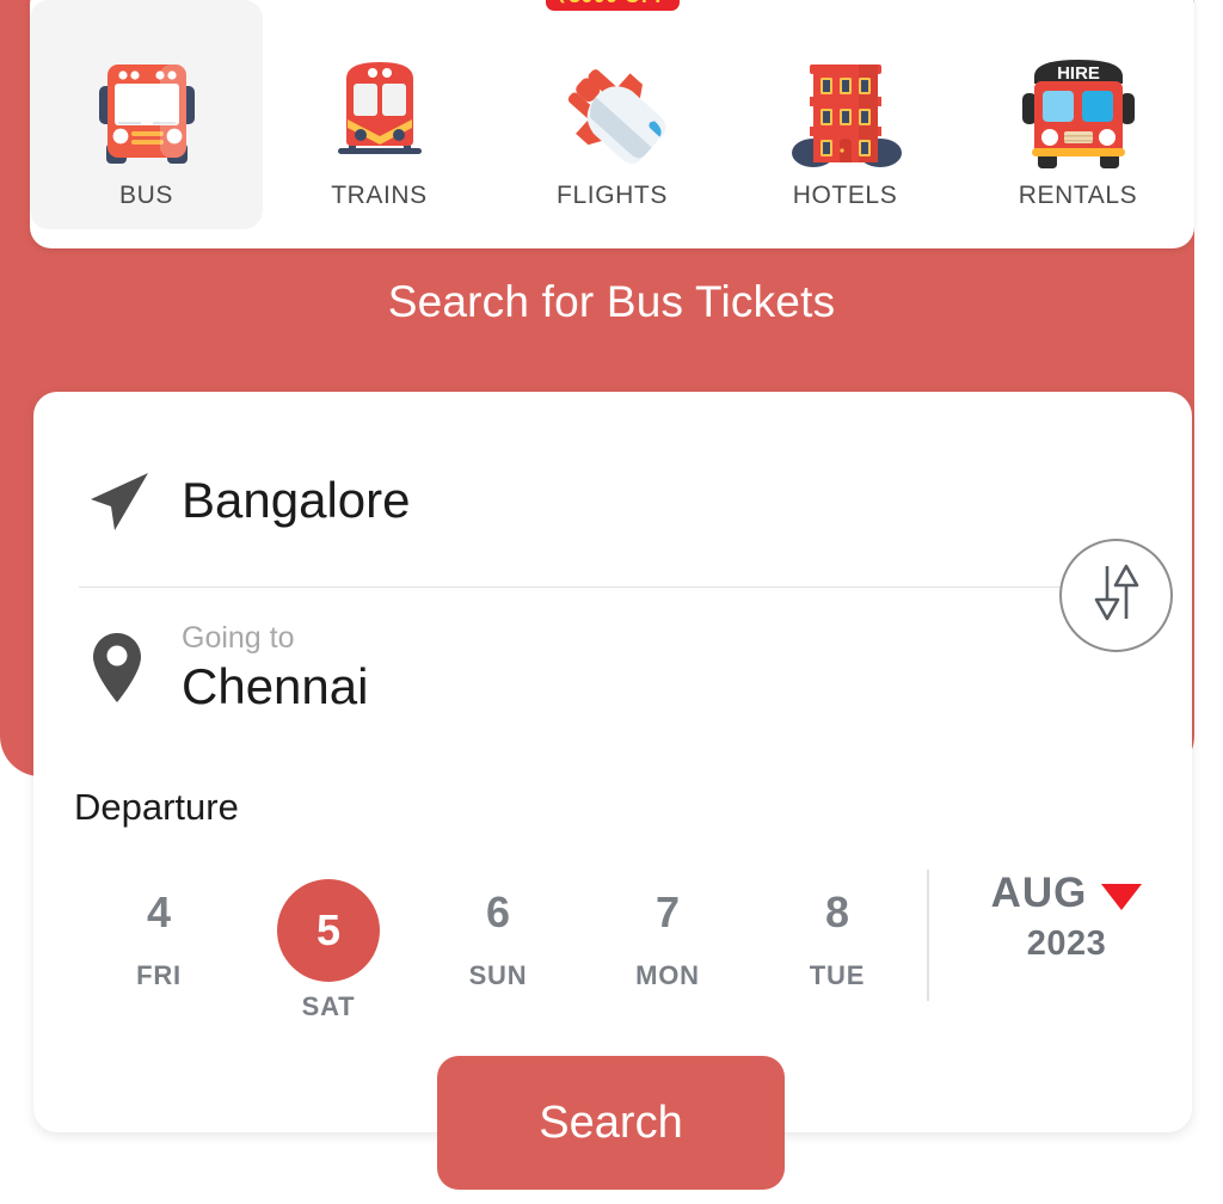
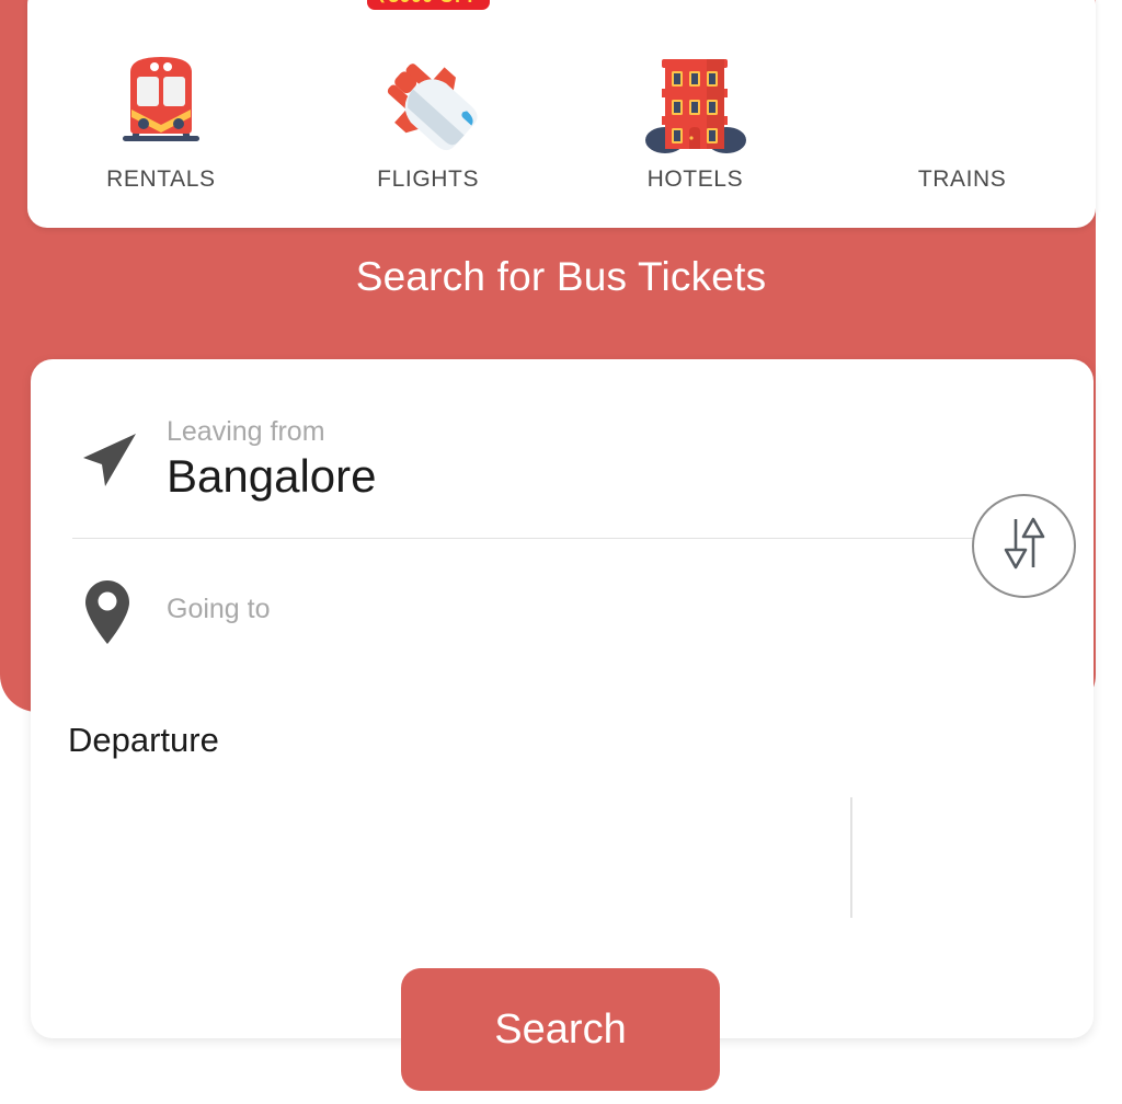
- BUS
- TRAINS
+ RENTALS
  FLIGHTS
  HOTELS
- HIRE
- RENTALS
+ TRAINS
  Search for Bus Tickets
+ Leaving from
  Bangalore
  Going to
- Chennai
  Departure
- 4
- FRI
- 5
- SAT
- 6
- SUN
- 7
- MON
- 8
- TUE
- AUG
- 2023
  Search
